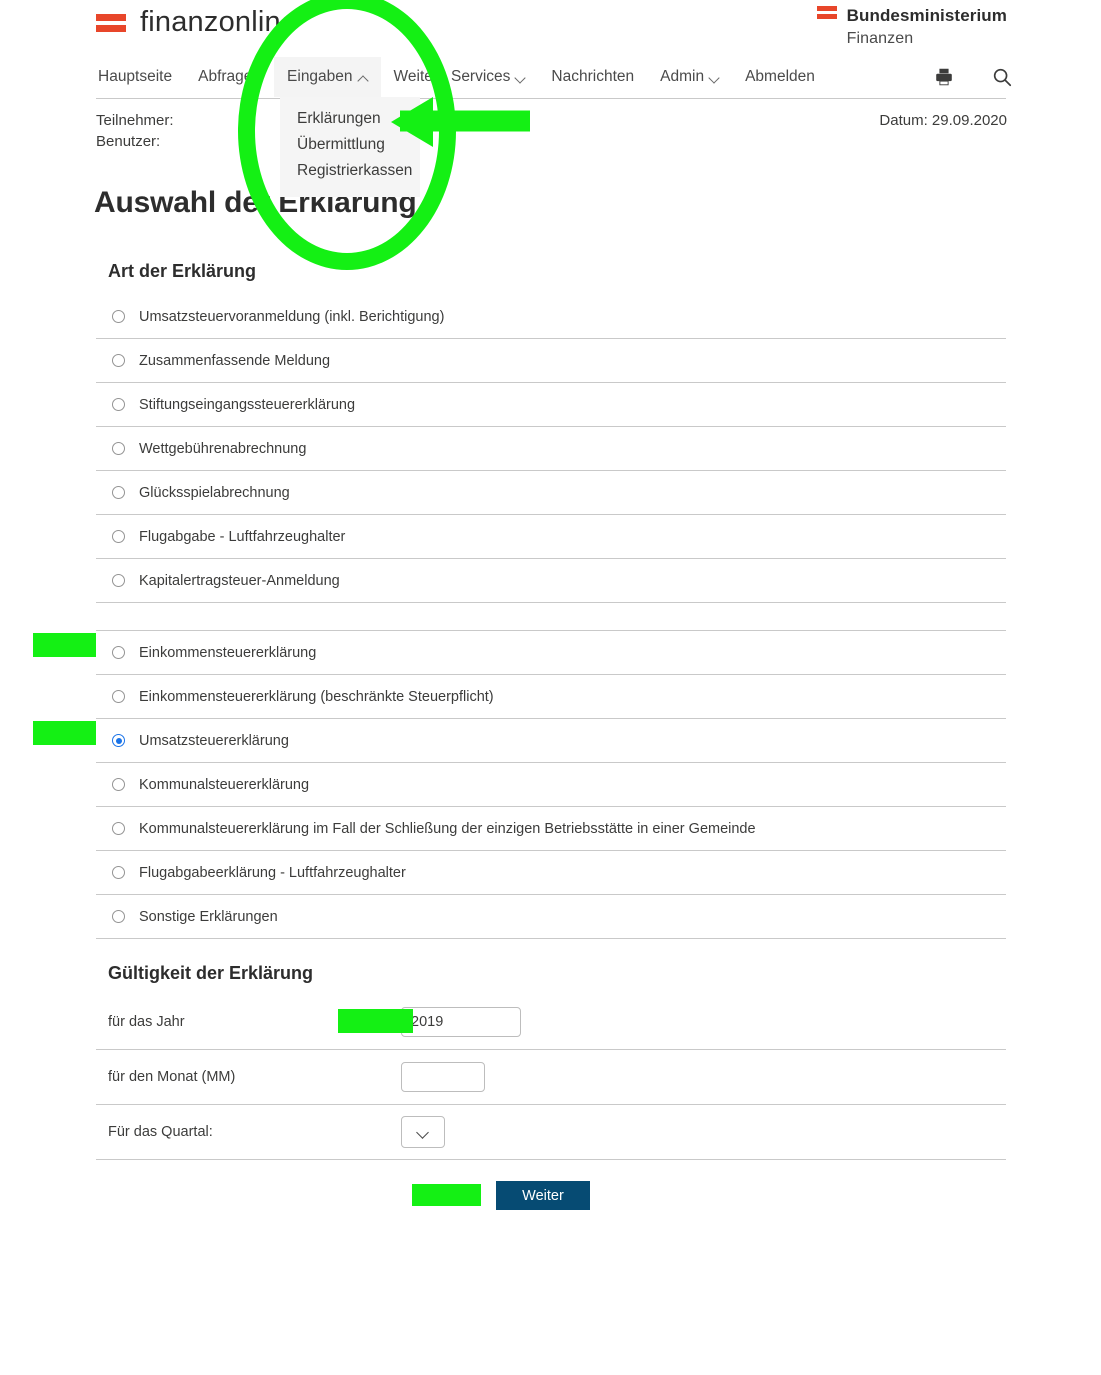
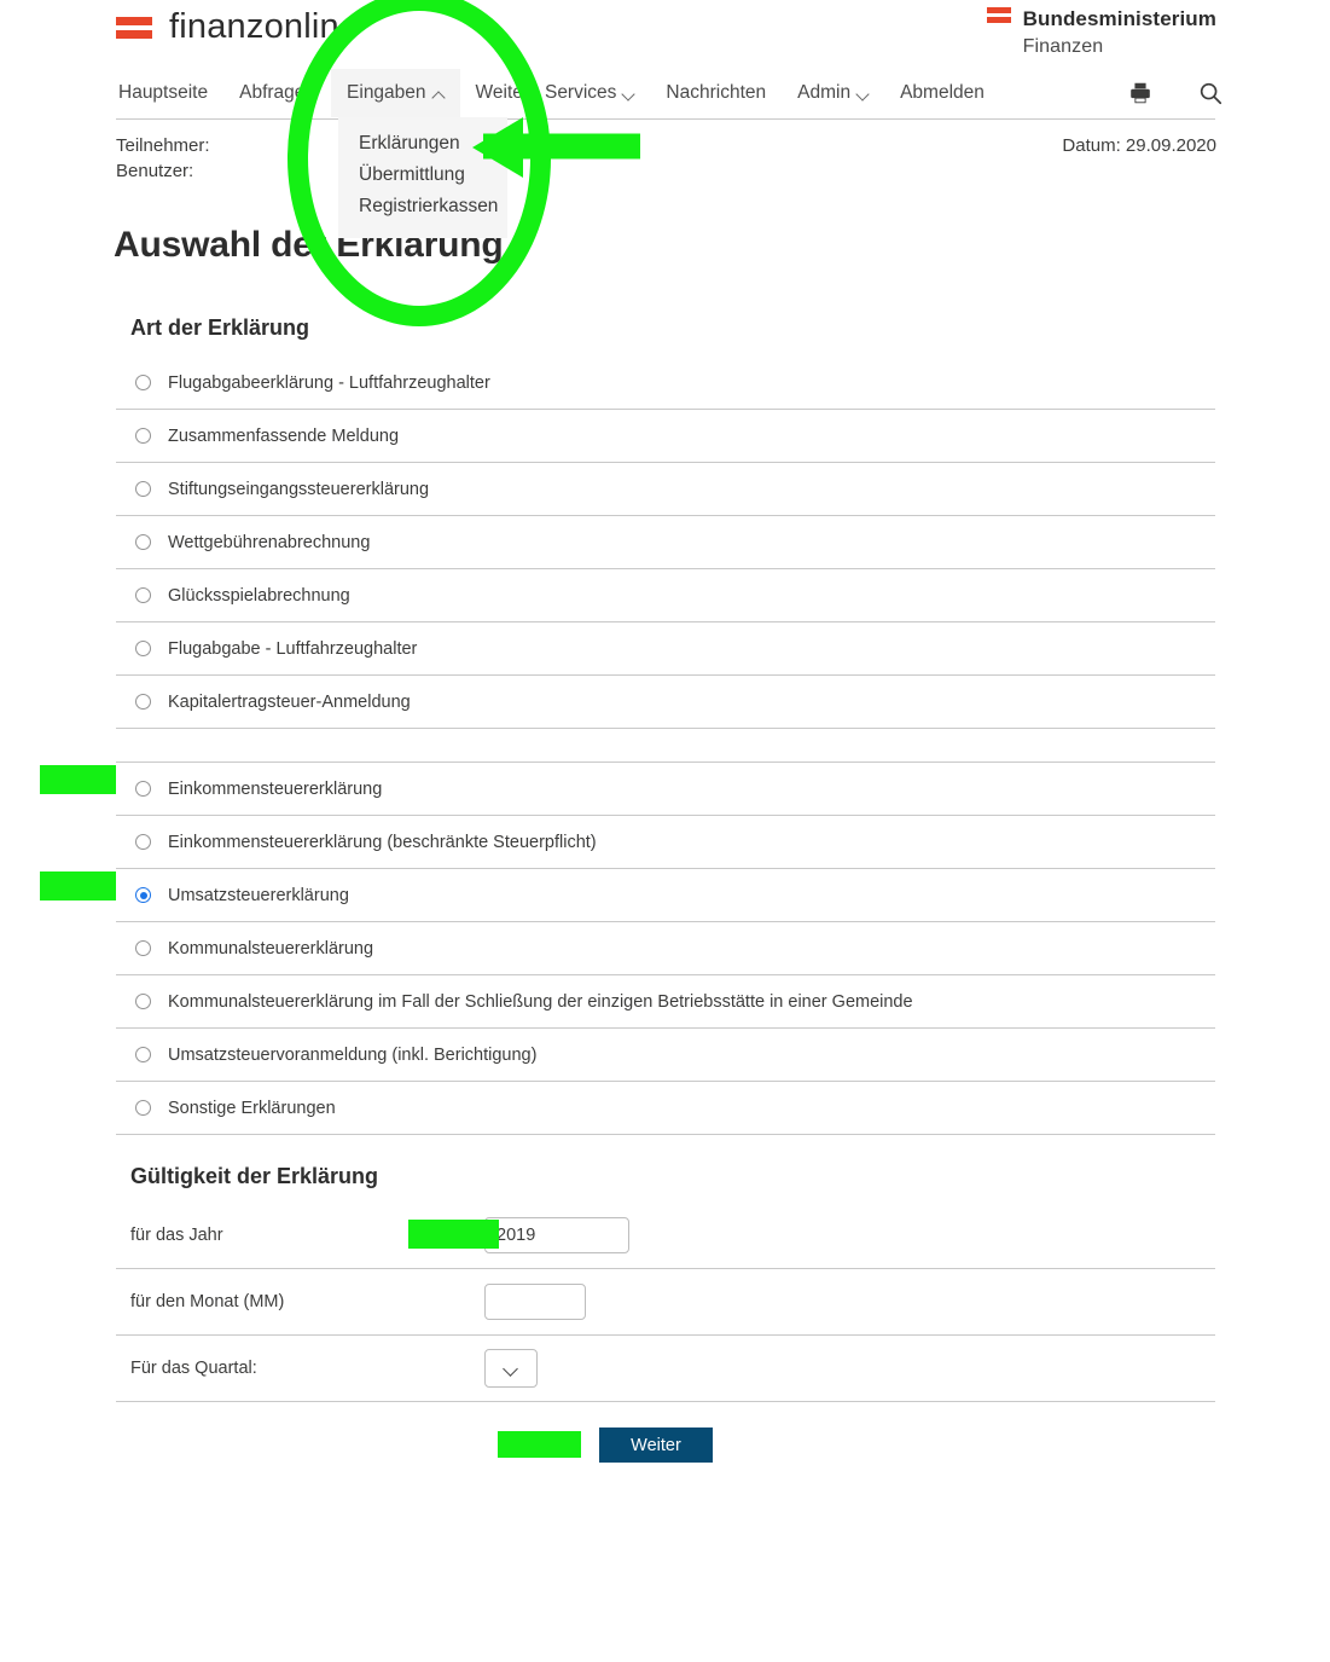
  finanzonline
  Bundesministerium
  Finanzen
  Hauptseite
  Abfragen
  Eingaben
  Weitere Services
  Nachrichten
  Admin
  Abmelden
  Erklärungen
  Übermittlung
  Registrierkassen
  Teilnehmer:
  Benutzer:
  Datum: 29.09.2020
  Auswahl der Erklärung
  Art der Erklärung
- Umsatzsteuervoranmeldung (inkl. Berichtigung)
+ Flugabgabeerklärung - Luftfahrzeughalter
  Zusammenfassende Meldung
  Stiftungseingangssteuererklärung
  Wettgebührenabrechnung
  Glücksspielabrechnung
  Flugabgabe - Luftfahrzeughalter
  Kapitalertragsteuer-Anmeldung
  Einkommensteuererklärung
  Einkommensteuererklärung (beschränkte Steuerpflicht)
  Umsatzsteuererklärung
  Kommunalsteuererklärung
  Kommunalsteuererklärung im Fall der Schließung der einzigen Betriebsstätte in einer Gemeinde
- Flugabgabeerklärung - Luftfahrzeughalter
+ Umsatzsteuervoranmeldung (inkl. Berichtigung)
  Sonstige Erklärungen
  Gültigkeit der Erklärung
  für das Jahr
  2019
  für den Monat (MM)
  Für das Quartal:
  Weiter
